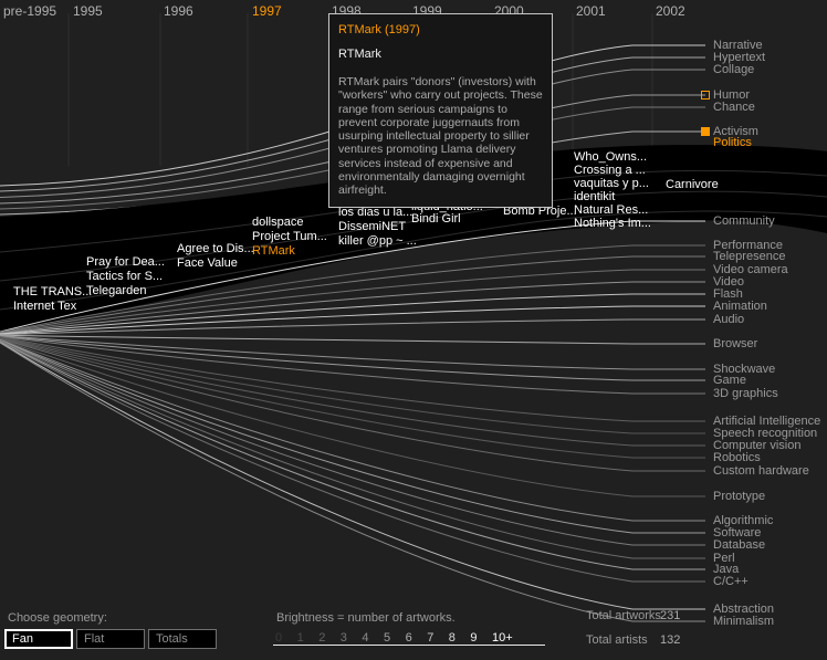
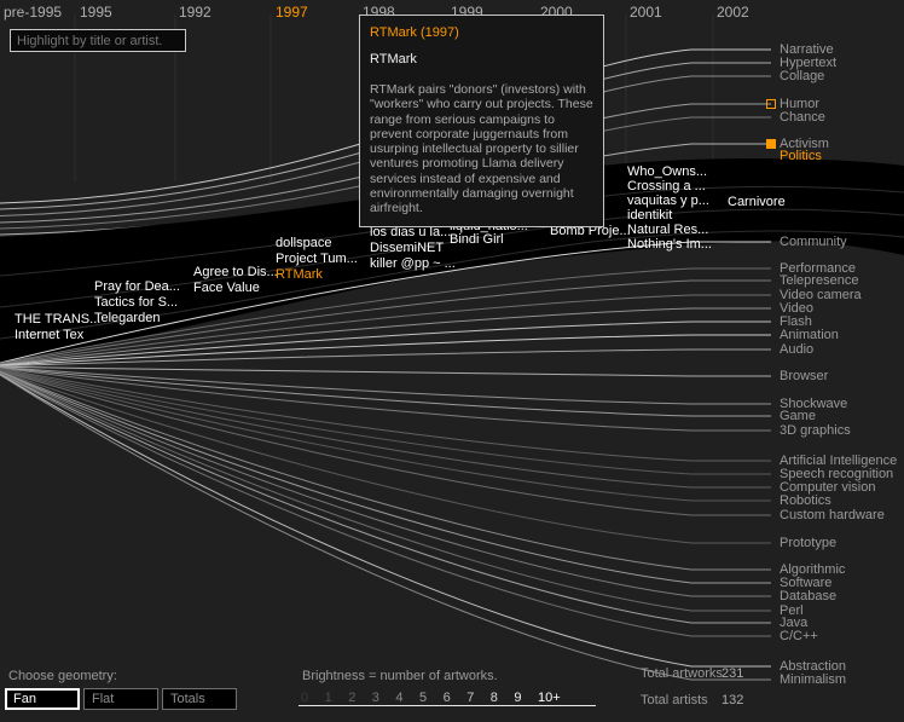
  pre-1995
  1995
- 1996
+ 1992
  1997
  1998
  1999
  2000
  2001
  2002
+ Highlight by title or artist.
  Narrative
  Hypertext
  Collage
  Humor
  Chance
  Activism
  Politics
  Community
  Performance
  Telepresence
  Video camera
  Video
  Flash
  Animation
  Audio
  Browser
  Shockwave
  Game
  3D graphics
  Artificial Intelligence
  Speech recognition
  Computer vision
  Robotics
  Custom hardware
  Prototype
  Algorithmic
  Software
  Database
  Perl
  Java
  C/C++
  Abstraction
  Minimalism
  THE TRANS...
  Internet Tex
  Pray for Dea...
  Tactics for S...
  Telegarden
  Agree to Dis...
  Face Value
  dollspace
  Project Tum...
  RTMark
  los dias u la...
  DissemiNET
  killer @pp ~ ...
  Bindi Girl
  Bomb Proje...
  Who_Owns...
  Crossing a ...
  vaquitas y p...
  identikit
  Natural Res...
  Nothing's Im...
  Carnivore
  RTMark (1997)
  RTMark
  RTMark pairs "donors" (investors) with "workers" who carry out projects. These range from serious campaigns to prevent corporate juggernauts from usurping intellectual property to sillier ventures promoting Llama delivery services instead of expensive and environmentally damaging overnight airfreight.
  Choose geometry:
  Fan
  Flat
  Totals
  Brightness = number of artworks.
  0
  1
  2
  3
  4
  5
  6
  7
  8
  9
  10+
  Total artworks
  231
  Total artists
  132
